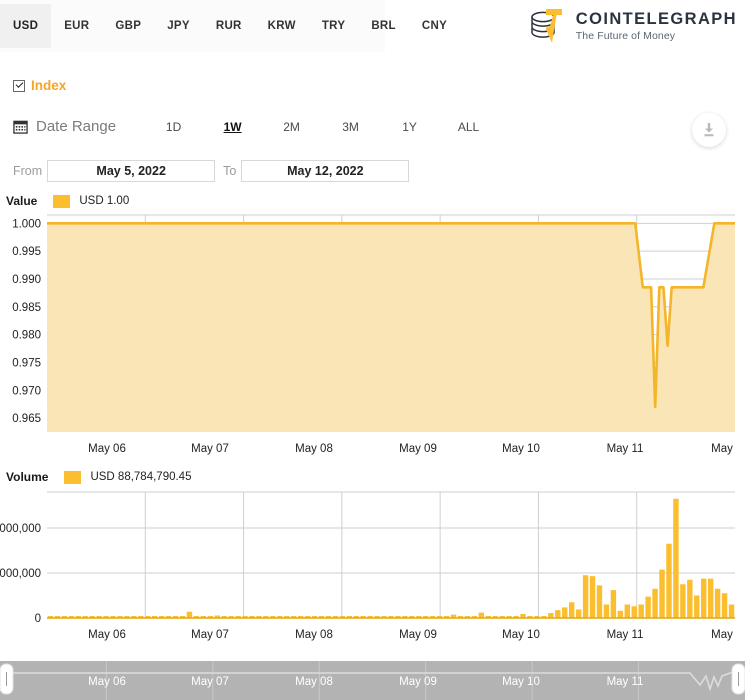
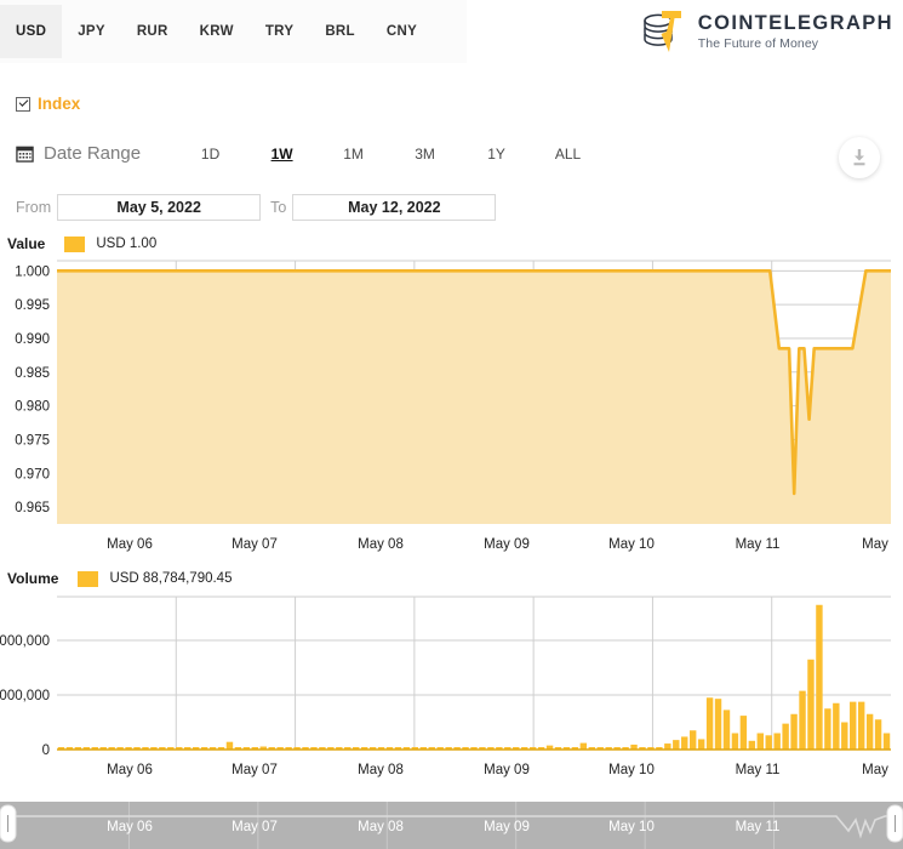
  USD
- EUR
- GBP
  JPY
  RUR
  KRW
  TRY
  BRL
  CNY
  COINTELEGRAPH
  The Future of Money
  Index
  Date Range
  1D
  1W
- 2M
+ 1M
  3M
  1Y
  ALL
  From
  May 5, 2022
  To
  May 12, 2022
  Value
  USD 1.00
  1.000
  0.995
  0.990
  0.985
  0.980
  0.975
  0.970
  0.965
  May 06
  May 07
  May 08
  May 09
  May 10
  May 11
  May
  Volume
  USD 88,784,790.45
  0
  May 06
  May 07
  May 08
  May 09
  May 10
  May 11
  May
  May 06
  May 07
  May 08
  May 09
  May 10
  May 11
